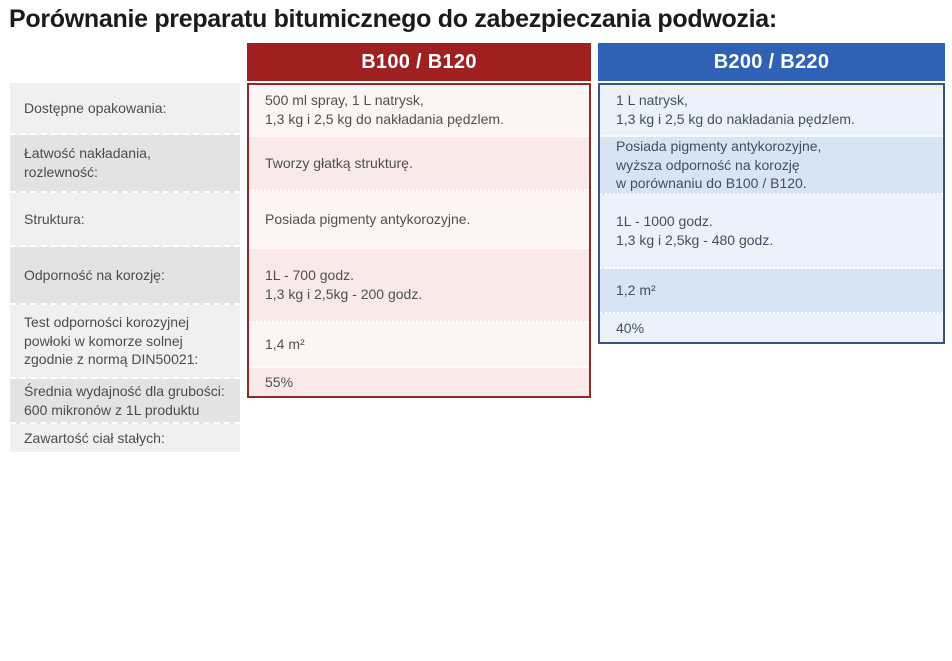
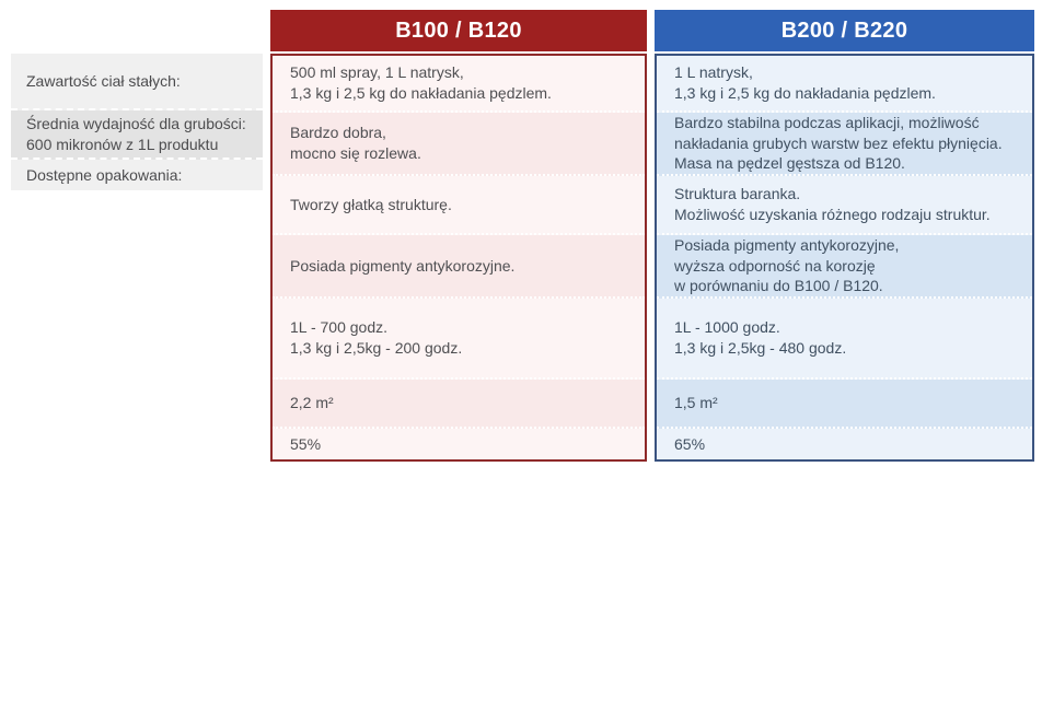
- Porównanie preparatu bitumicznego do zabezpieczania podwozia:
- Dostępne opakowania:
+ Zawartość ciał stałych:
- Łatwość nakładania,
- rozlewność:
- Struktura:
- Odporność na korozję:
- Test odporności korozyjnej
- powłoki w komorze solnej
- zgodnie z normą DIN50021:
  Średnia wydajność dla grubości:
  600 mikronów z 1L produktu
- Zawartość ciał stałych:
+ Dostępne opakowania:
  B100 / B120
  500 ml spray, 1 L natrysk,
  1,3 kg i 2,5 kg do nakładania pędzlem.
+ Bardzo dobra,
+ mocno się rozlewa.
  Tworzy głatką strukturę.
  Posiada pigmenty antykorozyjne.
  1L - 700 godz.
  1,3 kg i 2,5kg - 200 godz.
- 1,4 m²
+ 2,2 m²
  55%
  B200 / B220
  1 L natrysk,
  1,3 kg i 2,5 kg do nakładania pędzlem.
+ Bardzo stabilna podczas aplikacji, możliwość
+ nakładania grubych warstw bez efektu płynięcia.
+ Masa na pędzel gęstsza od B120.
+ Struktura baranka.
+ Możliwość uzyskania różnego rodzaju struktur.
  Posiada pigmenty antykorozyjne,
  wyższa odporność na korozję
  w porównaniu do B100 / B120.
  1L - 1000 godz.
  1,3 kg i 2,5kg - 480 godz.
- 1,2 m²
+ 1,5 m²
- 40%
+ 65%
